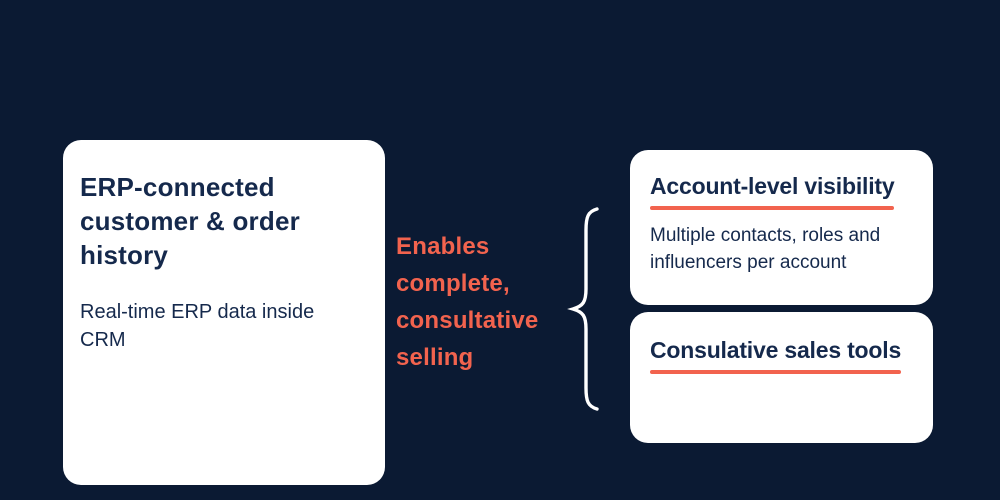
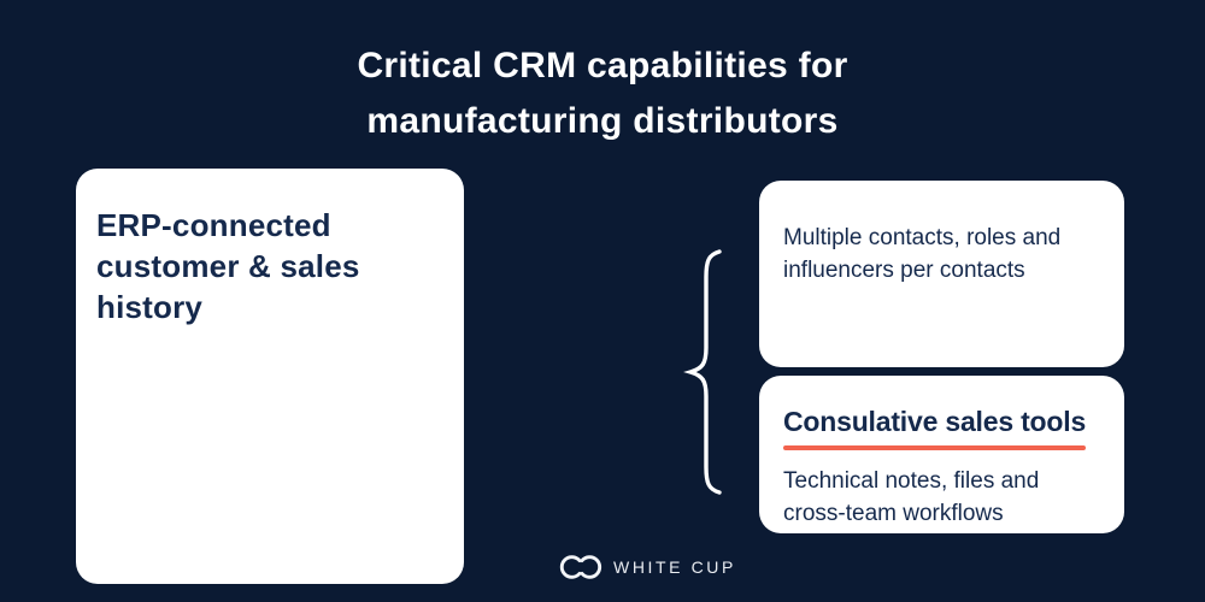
+ Critical CRM capabilities for
+ manufacturing distributors
- ERP-connected customer & order history
+ ERP-connected customer & sales history
- Real-time ERP data inside CRM
- Enables complete, consultative selling
- Account-level visibility
- Multiple contacts, roles and influencers per account
+ Multiple contacts, roles and influencers per contacts
  Consulative sales tools
+ Technical notes, files and cross-team workflows
+ WHITE CUP
